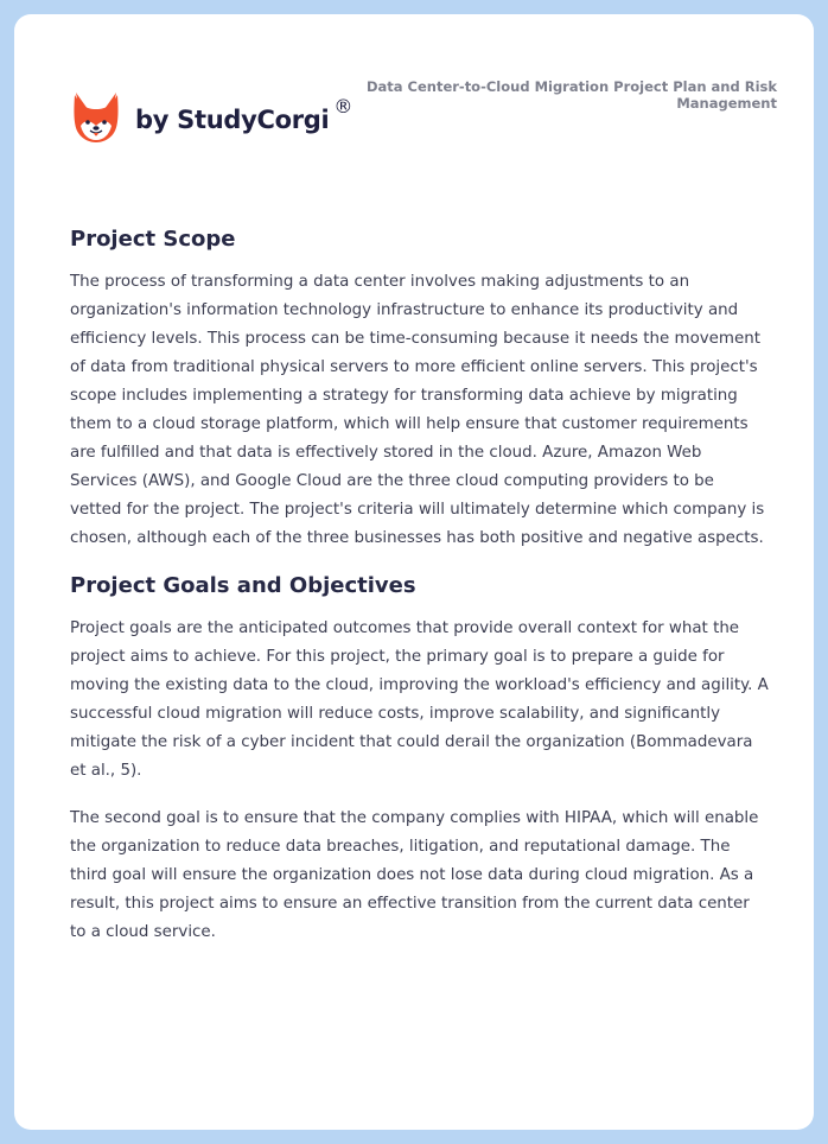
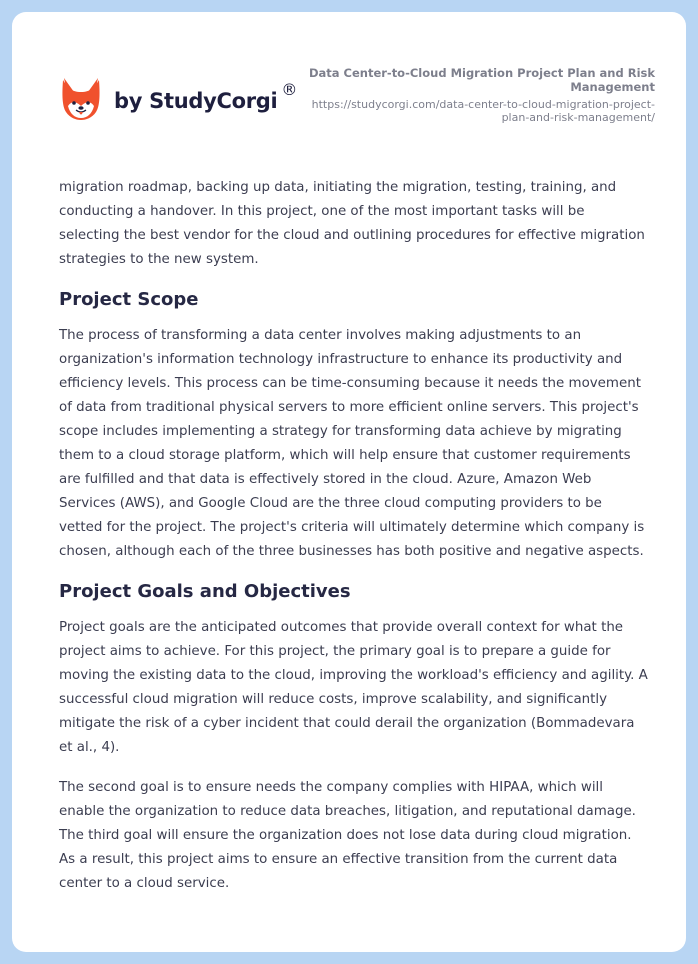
  by StudyCorgi
  ®
  Data Center-to-Cloud Migration Project Plan and Risk Management
+ https://studycorgi.com/data-center-to-cloud-migration-project-plan-and-risk-management/
+ migration roadmap, backing up data, initiating the migration, testing, training, and conducting a handover. In this project, one of the most important tasks will be selecting the best vendor for the cloud and outlining procedures for effective migration strategies to the new system.
  Project Scope
  The process of transforming a data center involves making adjustments to an organization's information technology infrastructure to enhance its productivity and efficiency levels. This process can be time-consuming because it needs the movement of data from traditional physical servers to more efficient online servers. This project's scope includes implementing a strategy for transforming data achieve by migrating them to a cloud storage platform, which will help ensure that customer requirements are fulfilled and that data is effectively stored in the cloud. Azure, Amazon Web Services (AWS), and Google Cloud are the three cloud computing providers to be vetted for the project. The project's criteria will ultimately determine which company is chosen, although each of the three businesses has both positive and negative aspects.
  Project Goals and Objectives
- Project goals are the anticipated outcomes that provide overall context for what the project aims to achieve. For this project, the primary goal is to prepare a guide for moving the existing data to the cloud, improving the workload's efficiency and agility. A successful cloud migration will reduce costs, improve scalability, and significantly mitigate the risk of a cyber incident that could derail the organization (Bommadevara et al., 5).
+ Project goals are the anticipated outcomes that provide overall context for what the project aims to achieve. For this project, the primary goal is to prepare a guide for moving the existing data to the cloud, improving the workload's efficiency and agility. A successful cloud migration will reduce costs, improve scalability, and significantly mitigate the risk of a cyber incident that could derail the organization (Bommadevara et al., 4).
- The second goal is to ensure that the company complies with HIPAA, which will enable the organization to reduce data breaches, litigation, and reputational damage. The third goal will ensure the organization does not lose data during cloud migration. As a result, this project aims to ensure an effective transition from the current data center to a cloud service.
+ The second goal is to ensure needs the company complies with HIPAA, which will enable the organization to reduce data breaches, litigation, and reputational damage. The third goal will ensure the organization does not lose data during cloud migration. As a result, this project aims to ensure an effective transition from the current data center to a cloud service.
